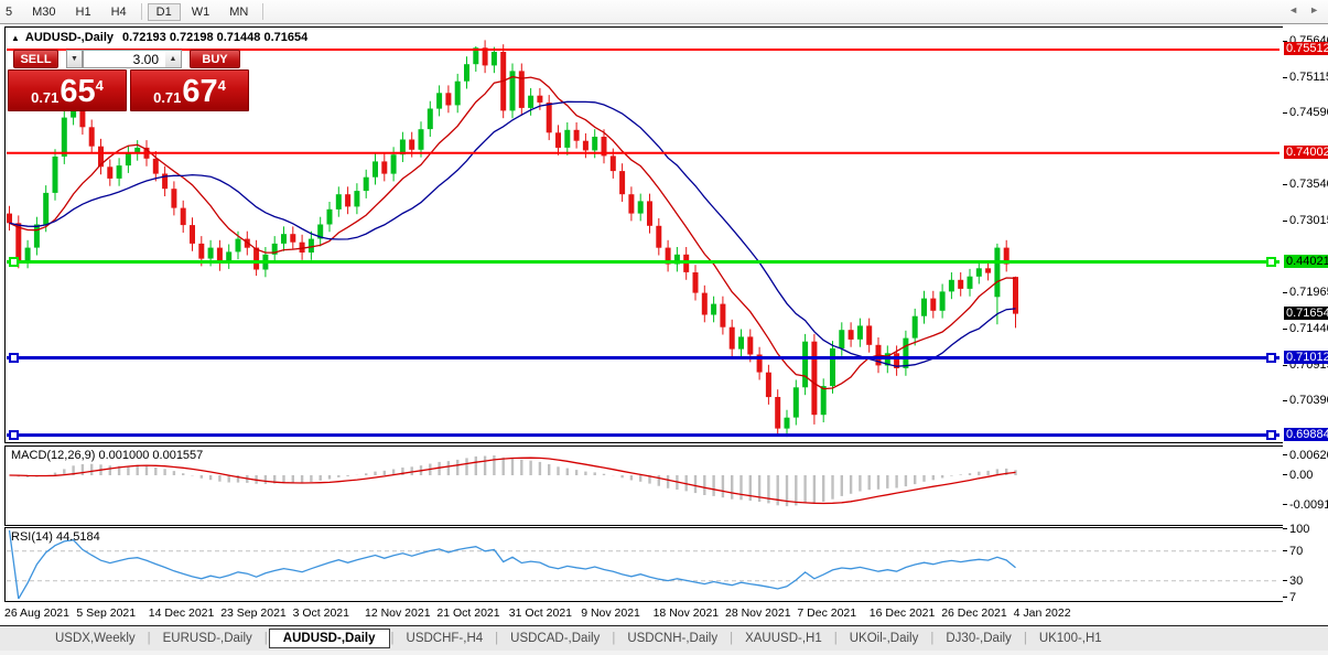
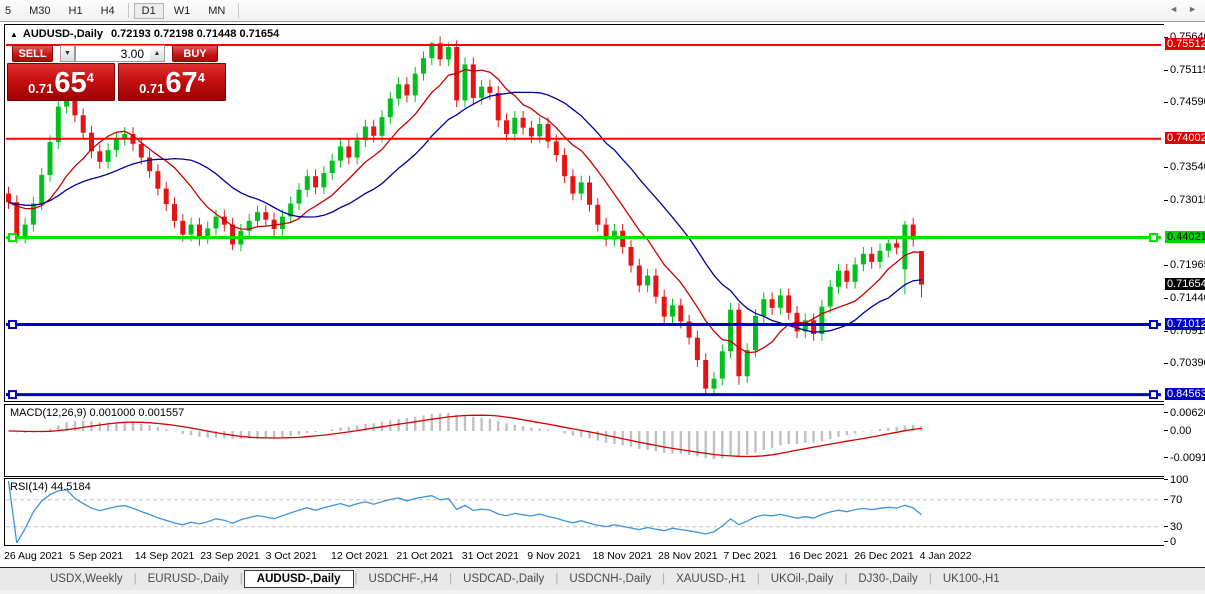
  5
  M30
  H1
  H4
  D1
  W1
  MN
  ▲ AUDUSD-,Daily 0.72193 0.72198 0.71448 0.71654
  SELL
  3.00
  BUY
  0.71
  65
  4
  0.71
  67
  4
  MACD(12,26,9) 0.001000 0.001557
  RSI(14) 44.5184
  0.7511
  0.7459
  0.7354
  0.7301
  0.7196
  0.7144
  0.7091
  0.7039
  0.75512
  0.74002
  0.44021
  0.71654
  0.71012
- 0.69884
+ 0.84563
  0.0062
  0.00
  -0.0091
  100
  70
  30
- 7
+ 0
  26 Aug 2021
  5 Sep 2021
- 14 Dec 2021
+ 14 Sep 2021
  23 Sep 2021
  3 Oct 2021
- 12 Nov 2021
+ 12 Oct 2021
  21 Oct 2021
  31 Oct 2021
  9 Nov 2021
  18 Nov 2021
  28 Nov 2021
  7 Dec 2021
  16 Dec 2021
  26 Dec 2021
  4 Jan 2022
  USDX,Weekly
  |
  EURUSD-,Daily
  |
  AUDUSD-,Daily
  |
  USDCHF-,H4
  |
  USDCAD-,Daily
  |
  USDCNH-,Daily
  |
  XAUUSD-,H1
  |
  UKOil-,Daily
  |
  DJ30-,Daily
  |
  UK100-,H1
  ◄
  ►
